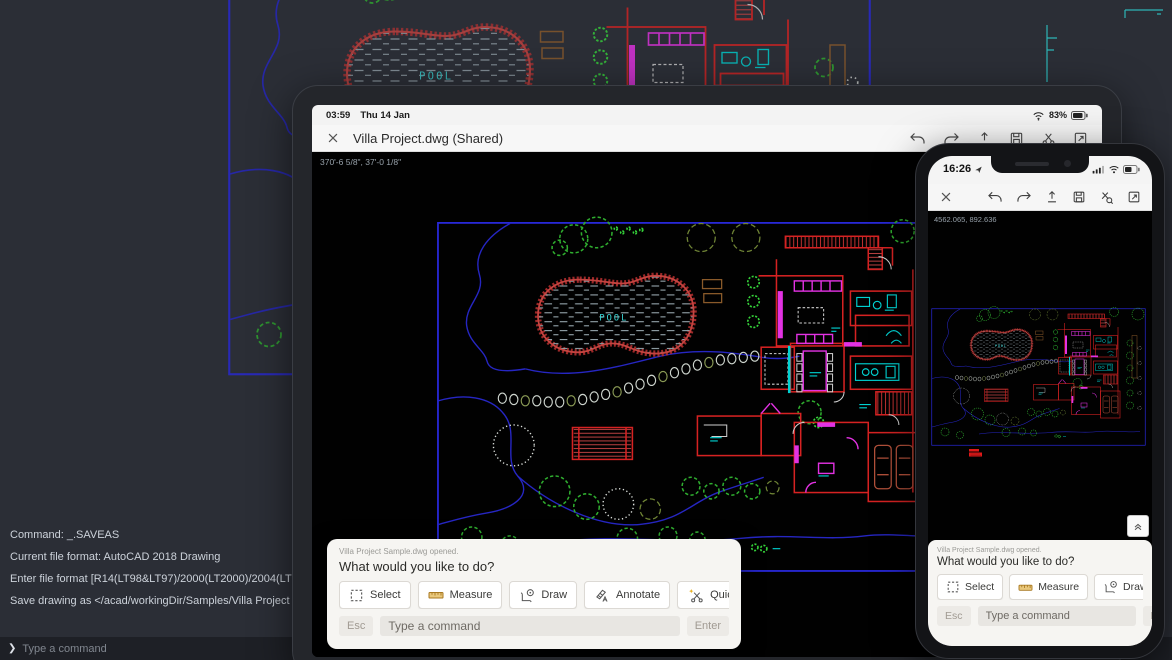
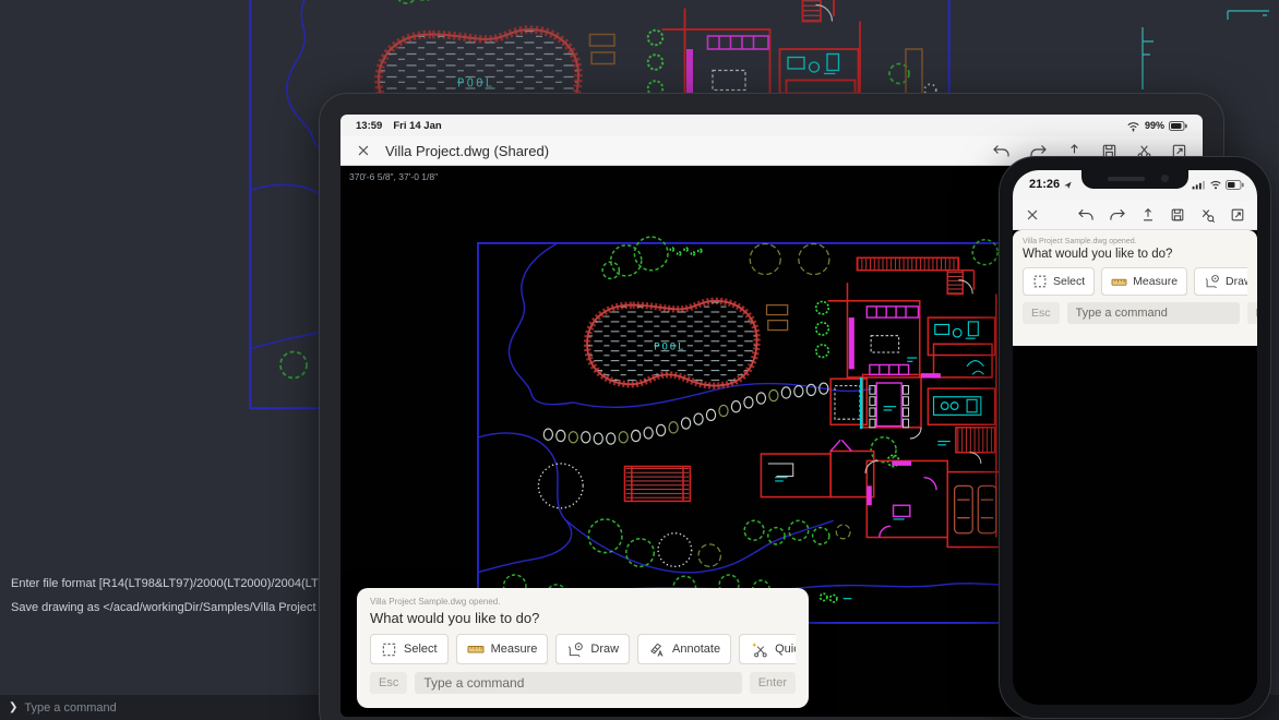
- Command: _.SAVEAS
- Current file format: AutoCAD 2018 Drawing
  Enter file format [R14(LT98&LT97)/2000(LT2000)/2004(LT
  Save drawing as </acad/workingDir/Samples/Villa Project
  ❯
  Type a command
- 03:59
+ 13:59
- Thu 14 Jan
+ Fri 14 Jan
- 83%
+ 99%
  Villa Project.dwg (Shared)
  370'-6 5/8", 37'-0 1/8"
  Villa Project Sample.dwg opened.
  What would you like to do?
  Select
  Measure
  Draw
  Annotate
  Esc
  Type a command
  Enter
- 16:26
+ 21:26
- 4562.065, 892.636
  What would you like to do?
  Select
  Measure
  Dra
  Esc
  Type a command
